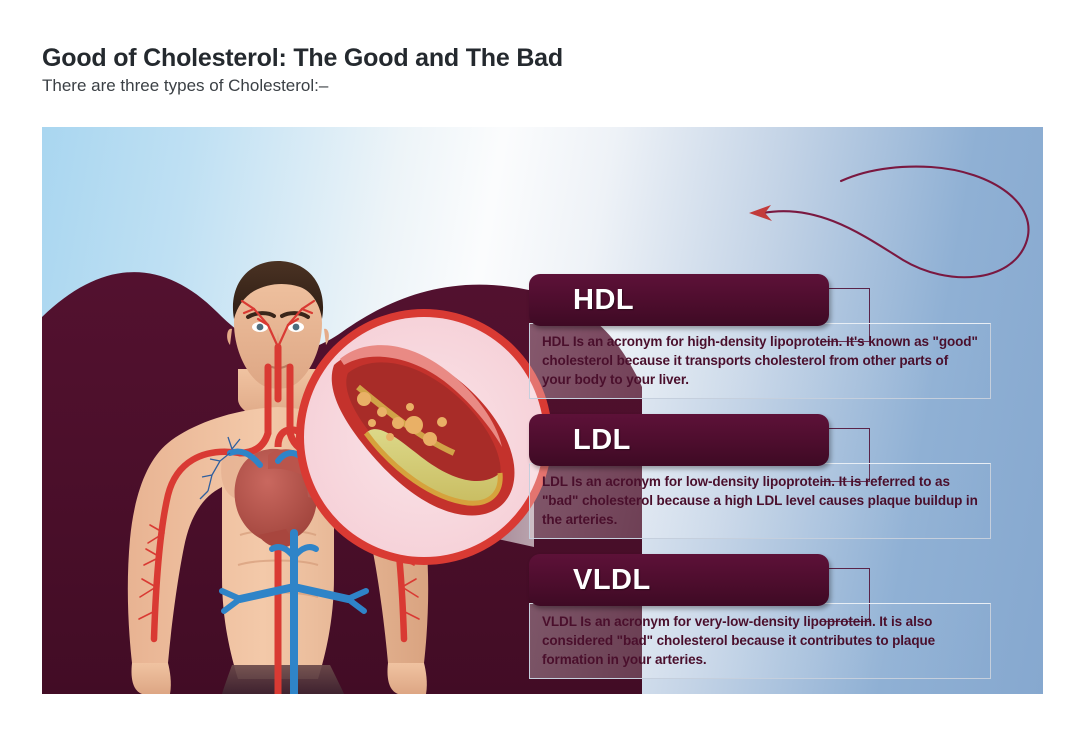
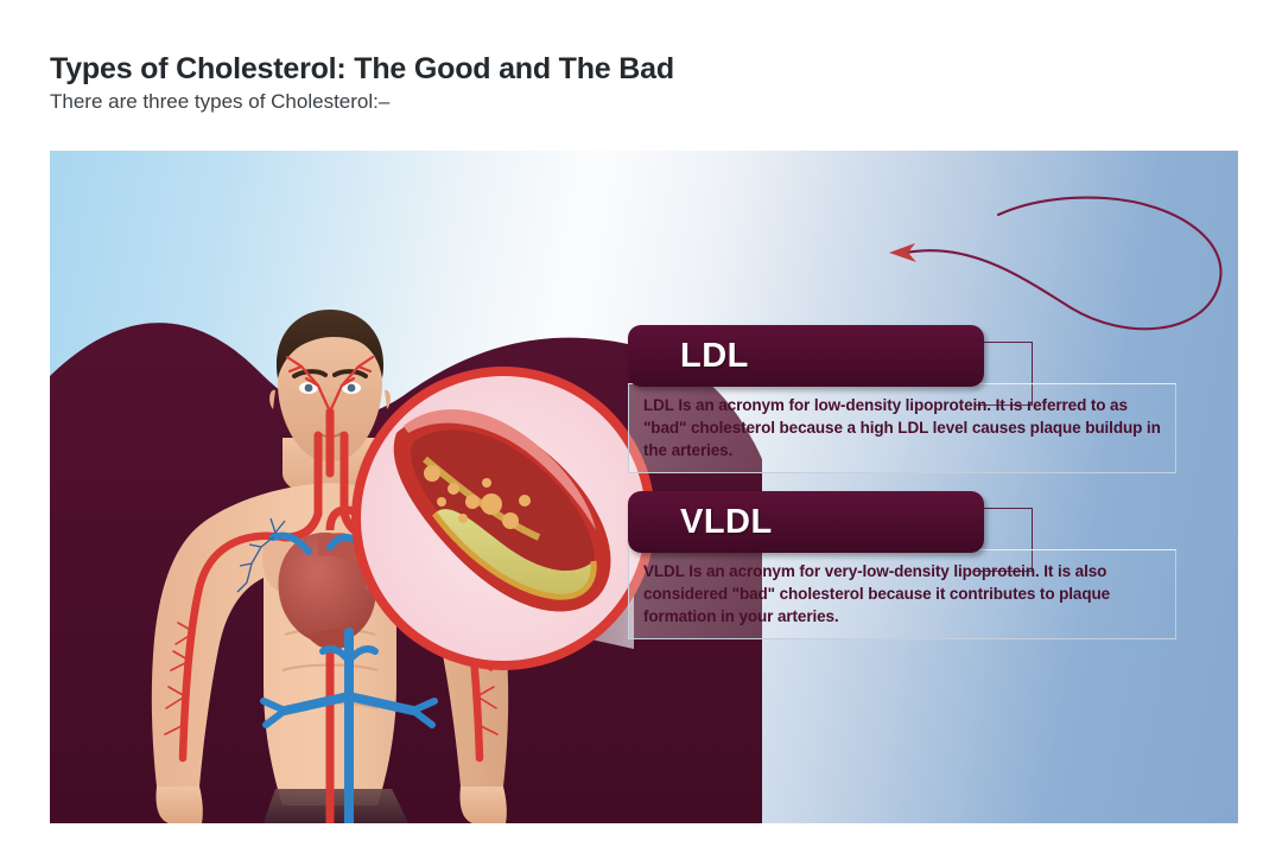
- Good of Cholesterol: The Good and The Bad
+ Types of Cholesterol: The Good and The Bad
  There are three types of Cholesterol:–
- HDL
- HDL Is an acronym for high-density lipoprotein. It's known as "good" cholesterol because it transports cholesterol from other parts of your body to your liver.
  LDL
  LDL Is an acronym for low-density lipoprotein. It is referred to as "bad" cholesterol because a high LDL level causes plaque buildup in the arteries.
  VLDL
  VLDL Is an acronym for very-low-density lipoprotein. It is also considered "bad" cholesterol because it contributes to plaque formation in your arteries.
